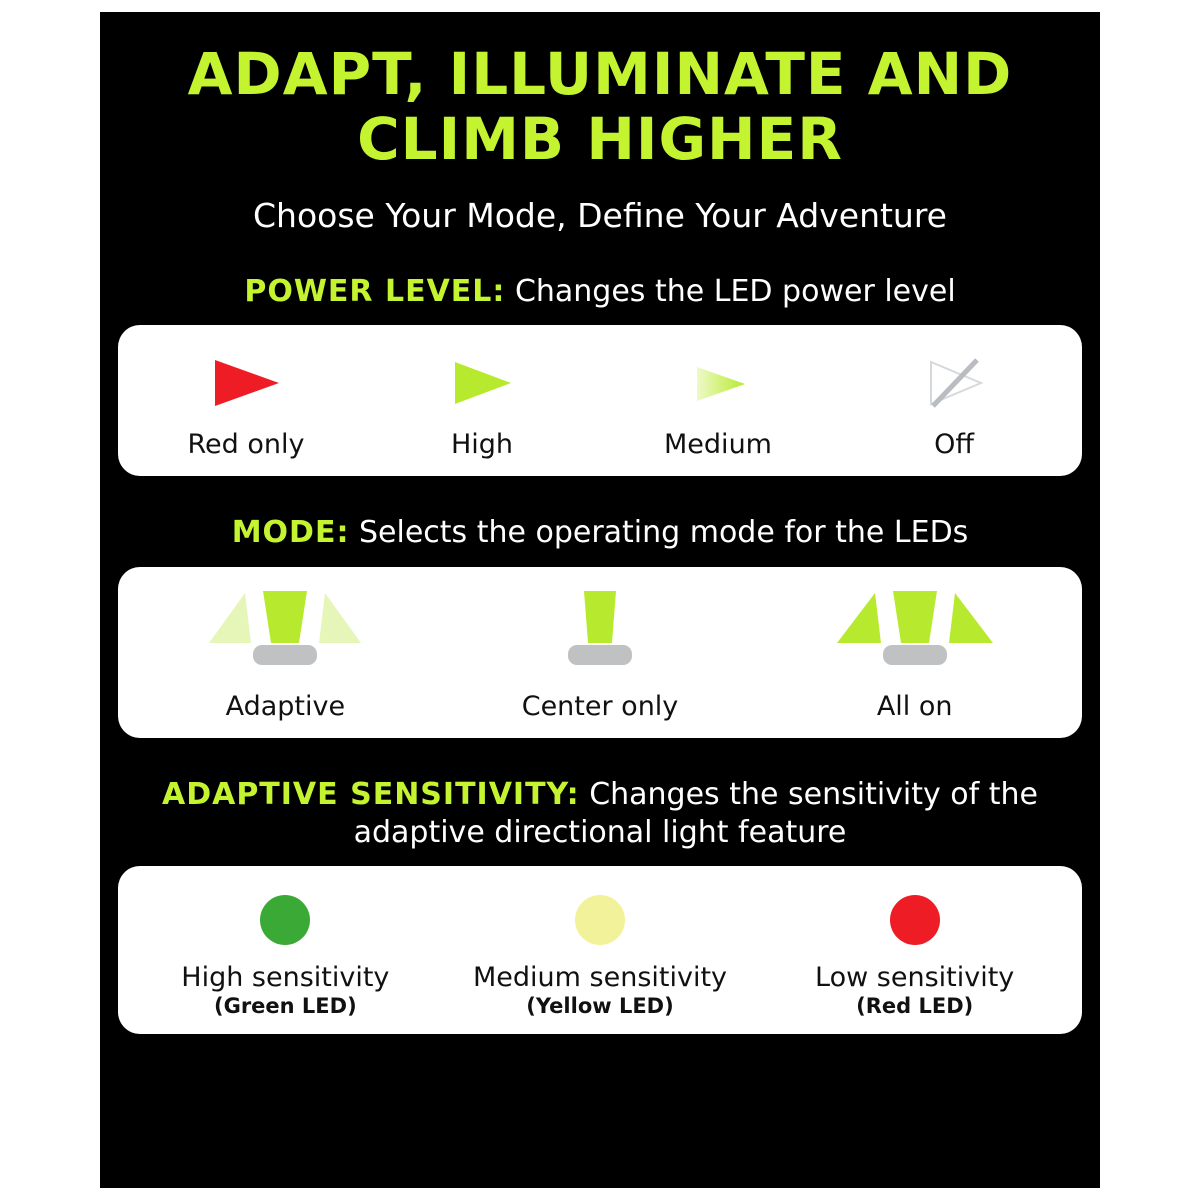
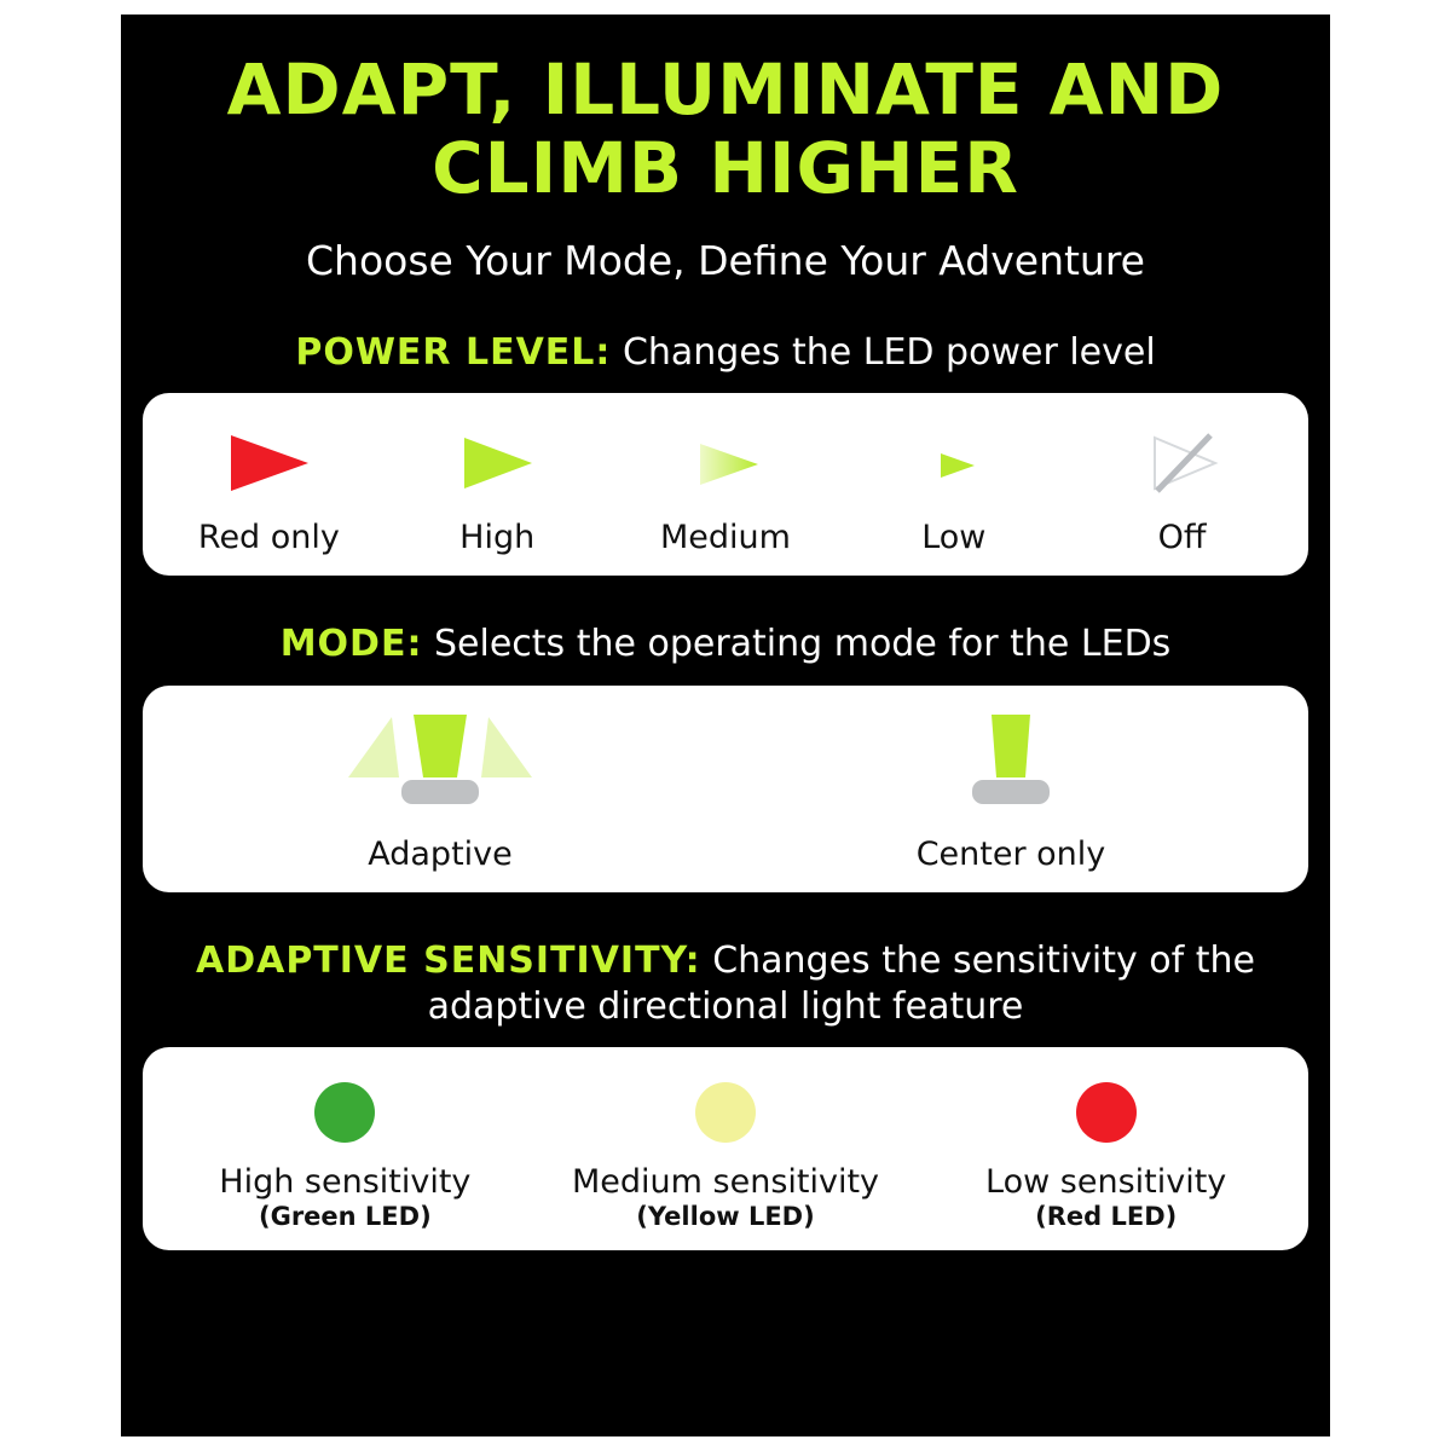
  ADAPT, ILLUMINATE AND
  CLIMB HIGHER
  Choose Your Mode, Define Your Adventure
  POWER LEVEL: Changes the LED power level
  Red only
  High
  Medium
+ Low
  Off
  MODE: Selects the operating mode for the LEDs
  Adaptive
  Center only
- All on
  ADAPTIVE SENSITIVITY: Changes the sensitivity of the adaptive directional light feature
  High sensitivity
  (Green LED)
  Medium sensitivity
  (Yellow LED)
  Low sensitivity
  (Red LED)
